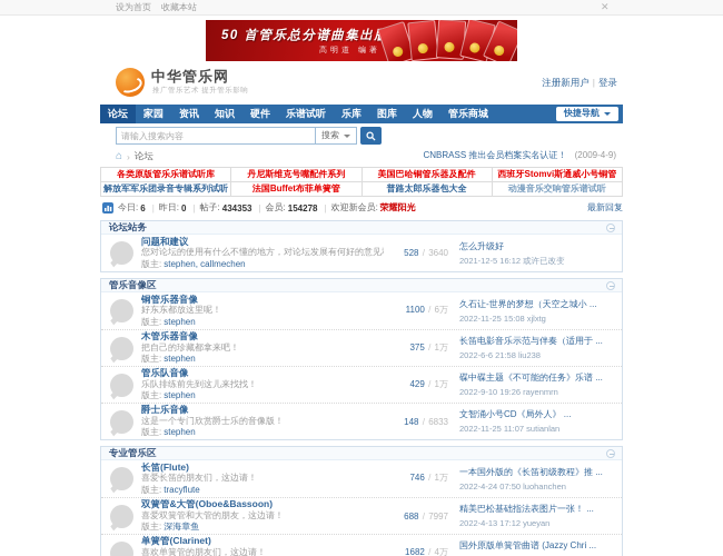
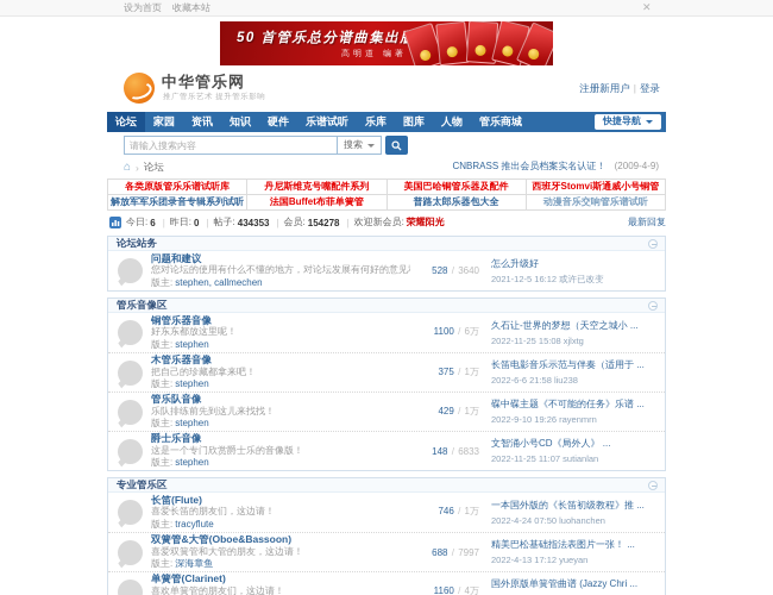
  设为首页
  收藏本站
  ✕
  50 首管乐总分谱曲集出
  中华管乐网
  注册新用户 | 登录
  论坛
  家园
  资讯
  知识
  硬件
  乐谱试听
  乐库
  图库
  人物
  管乐商城
  快捷导航
  请输入搜索内容
  搜索
  ⌂
  ›
  论坛
  CNBRASS 推出会员档案实名认证！ (2009-4-9)
  各类原版管乐乐谱试听库	丹尼斯维克号嘴配件系列	美国巴哈铜管乐器及配件	西班牙Stomvi斯通威小号铜管
  解放军军乐团录音专辑系列试听	法国Buffet布菲单簧管	普路太郎乐器包大全	动漫音乐交响管乐谱试听
  今日:
  6
  |
  昨日:
  0
  |
  帖子:
  434353
  |
  会员:
  154278
  |
  欢迎新会员:
  荣耀阳光
  最新回复
  论坛站务
  问题和建议
  您对论坛的使用有什么不懂的地方，对论坛发展有何好的意见
  版主: stephen, callmechen
  528 / 3640
  怎么升级好
  2021-12-5 16:12 或许已改变
  管乐音像区
  铜管乐器音像
  好东东都放这里呢！
  版主: stephen
  1100 / 6万
  久石让-世界的梦想（天空之城小 ...
  2022-11-25 15:08 xjlxtg
  木管乐器音像
  把自己的珍藏都拿来吧！
  版主: stephen
  375 / 1万
  长笛电影音乐示范与伴奏（适用于 ...
  2022-6-6 21:58 liu238
  管乐队音像
  乐队排练前先到这儿来找找！
  版主: stephen
  429 / 1万
  碟中碟主题《不可能的任务》乐谱 ...
  2022-9-10 19:26 rayenmrn
  爵士乐音像
  这是一个专门欣赏爵士乐的音像版！
  版主: stephen
  148 / 6833
  文智涌小号CD《局外人》 ...
  2022-11-25 11:07 sutianlan
  专业管乐区
  长笛(Flute)
  喜爱长笛的朋友们，这边请！
  版主: tracyflute
  746 / 1万
  一本国外版的《长笛初级教程》推 ...
  2022-4-24 07:50 luohanchen
  双簧管&大管(Oboe&Bassoon)
  喜爱双簧管和大管的朋友，这边请！
  版主: 深海章鱼
  688 / 7997
  精美巴松基础指法表图片一张！ ...
  2022-4-13 17:12 yueyan
  单簧管(Clarinet)
  喜欢单簧管的朋友们，这边请！
- 1682 / 4万
+ 1160 / 4万
  国外原版单簧管曲谱 (Jazzy Chri ...
